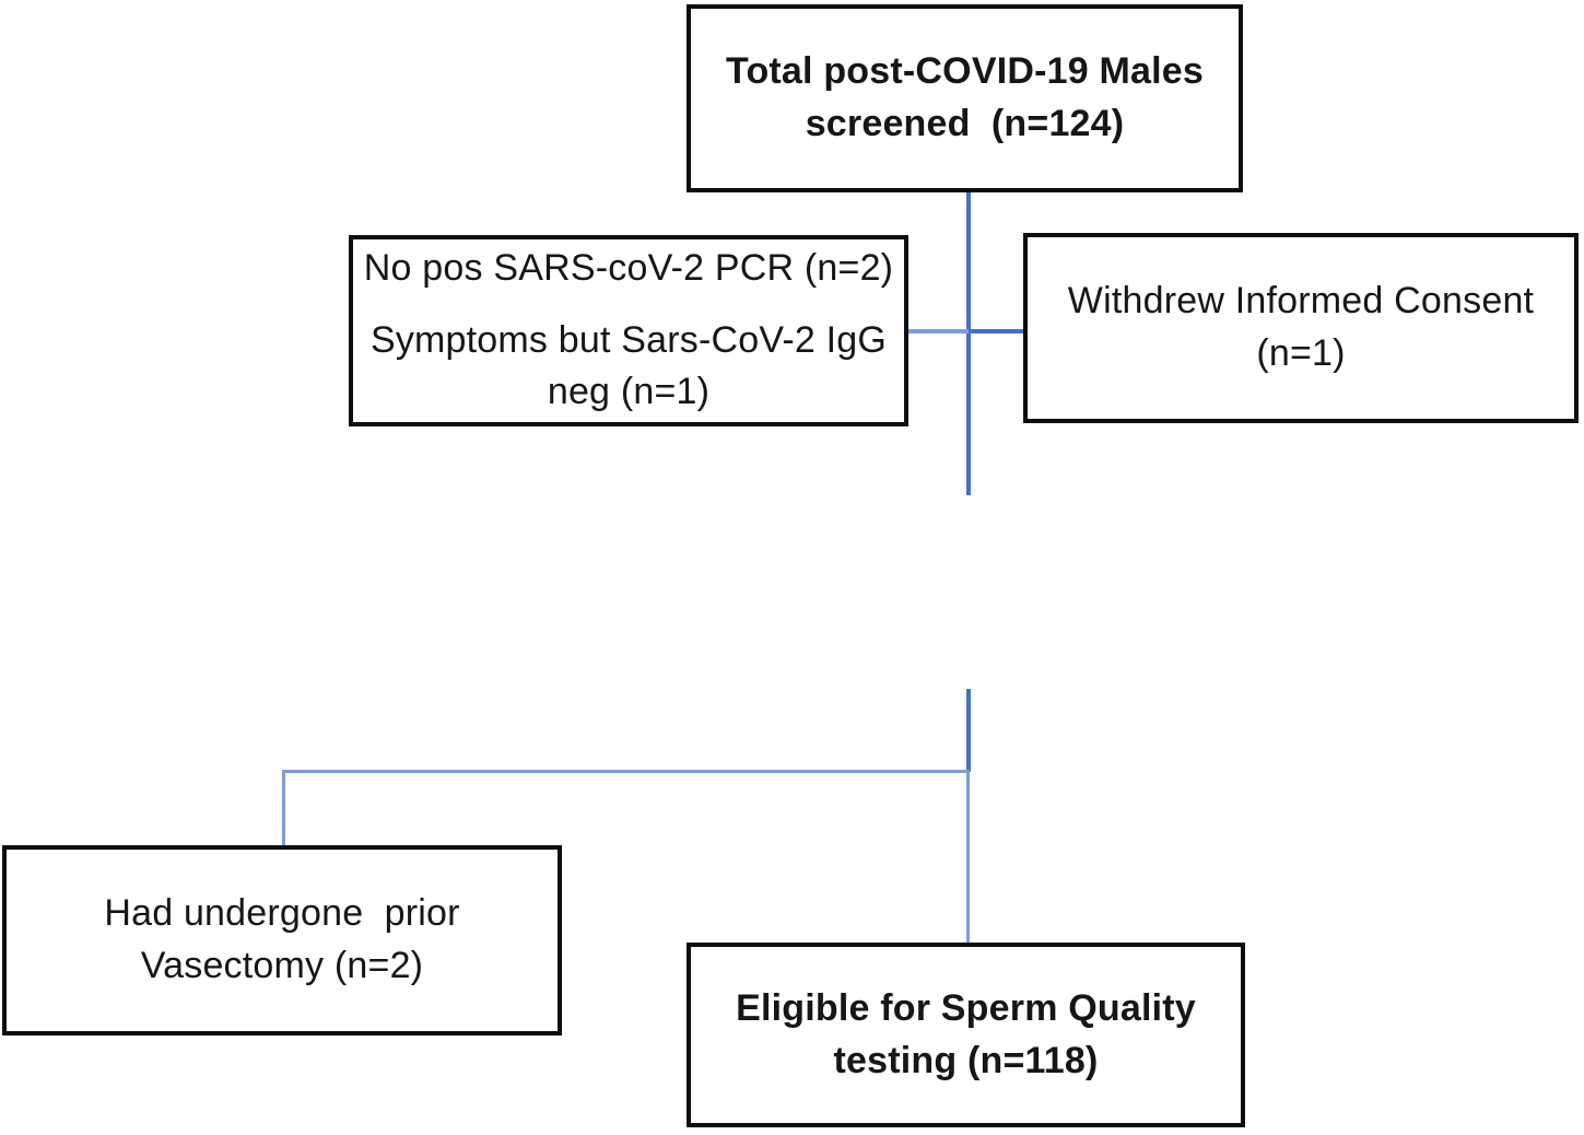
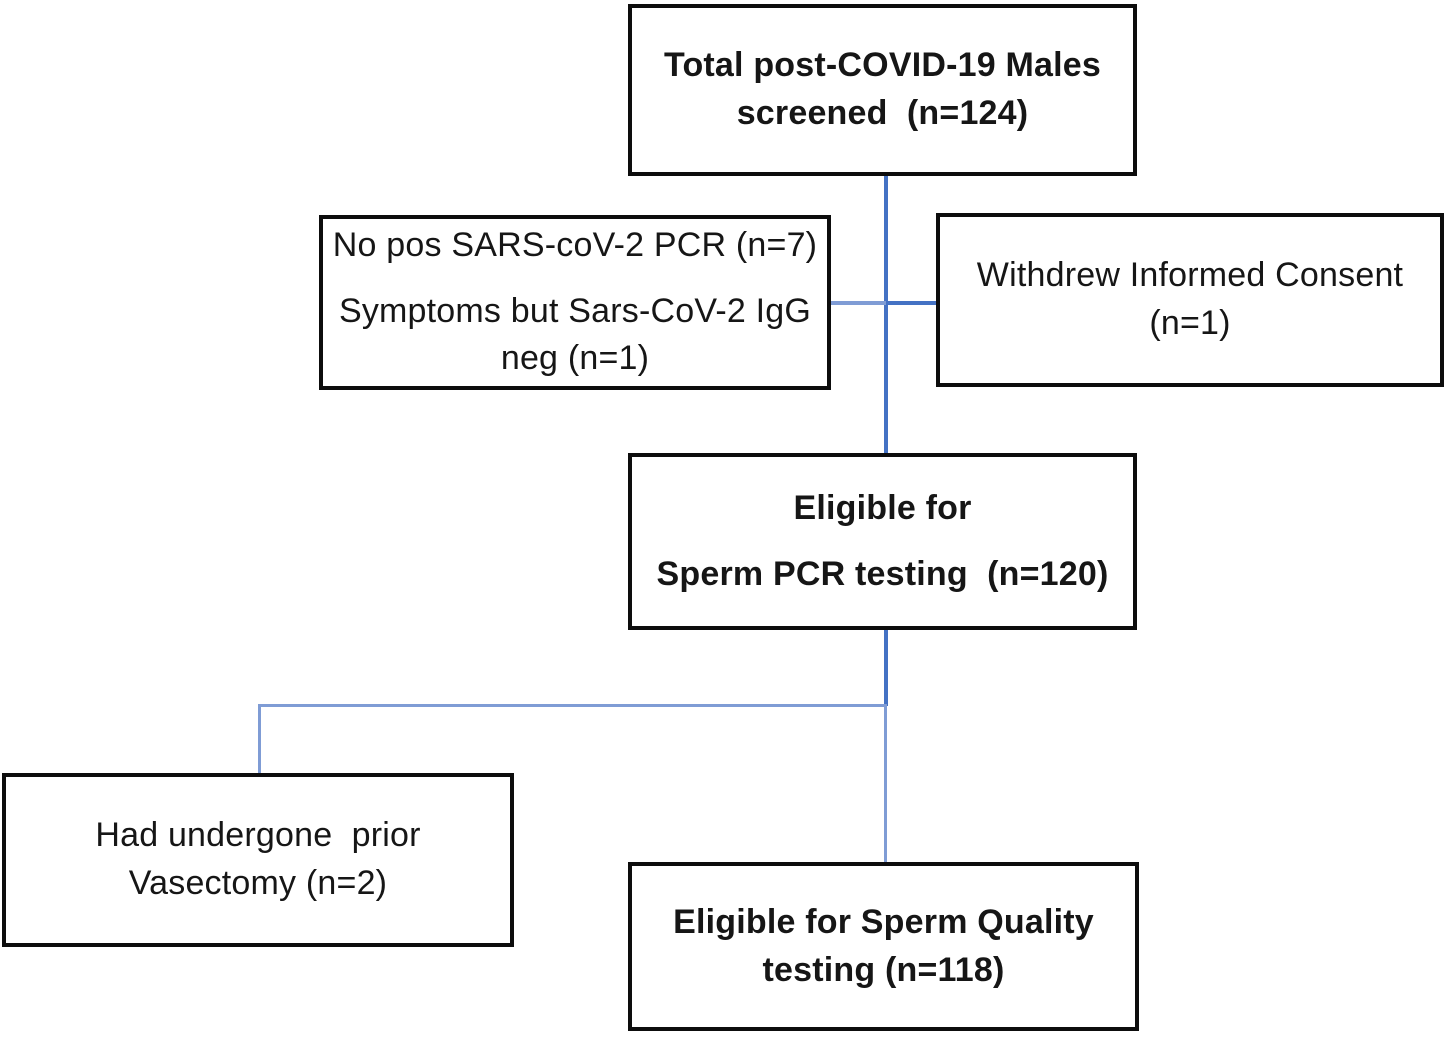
  Total post-COVID-19 Males
  screened (n=124)
- No pos SARS-coV-2 PCR (n=2)
+ No pos SARS-coV-2 PCR (n=7)
  Symptoms but Sars-CoV-2 IgG
  neg (n=1)
  Withdrew Informed Consent
  (n=1)
+ Eligible for
+ Sperm PCR testing (n=120)
  Had undergone prior
  Vasectomy (n=2)
  Eligible for Sperm Quality
  testing (n=118)
